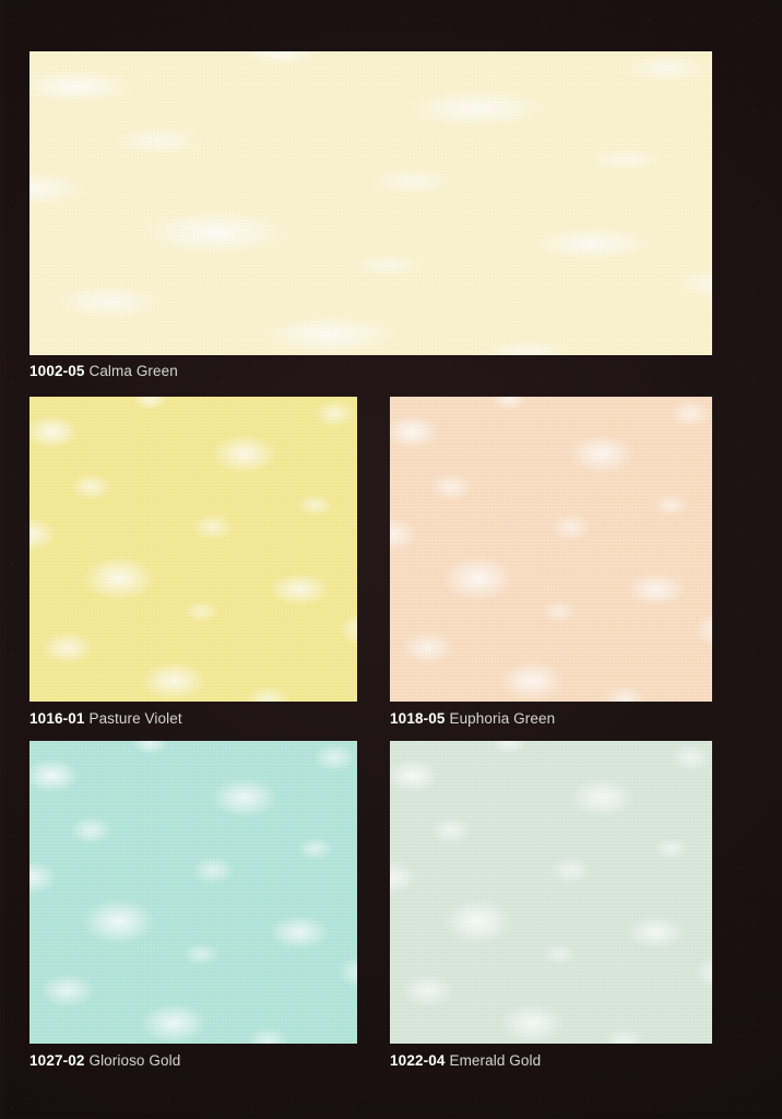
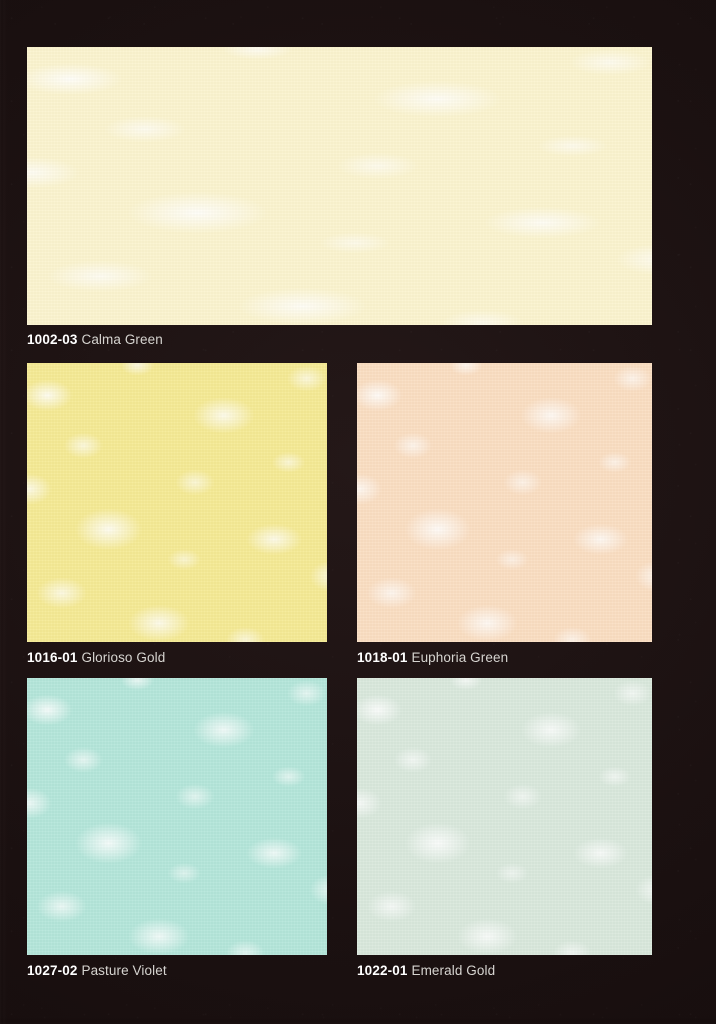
- 1002-05 Calma Green
+ 1002-03 Calma Green
- 1016-01 Pasture Violet
+ 1016-01 Glorioso Gold
- 1018-05 Euphoria Green
+ 1018-01 Euphoria Green
- 1027-02 Glorioso Gold
+ 1027-02 Pasture Violet
- 1022-04 Emerald Gold
+ 1022-01 Emerald Gold
